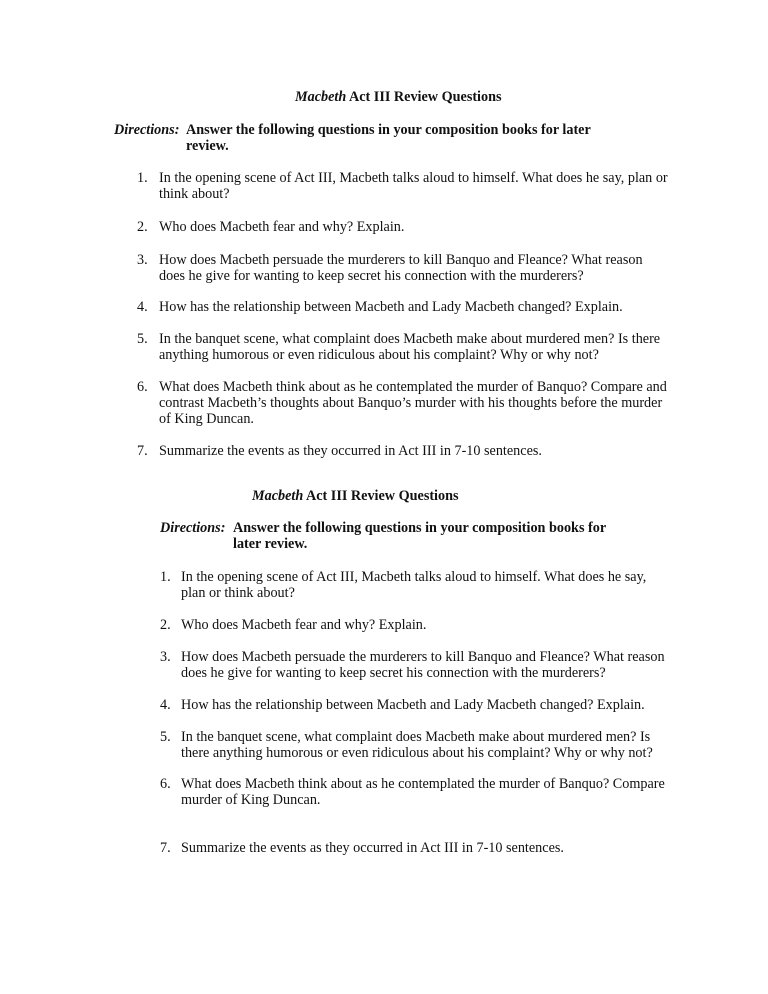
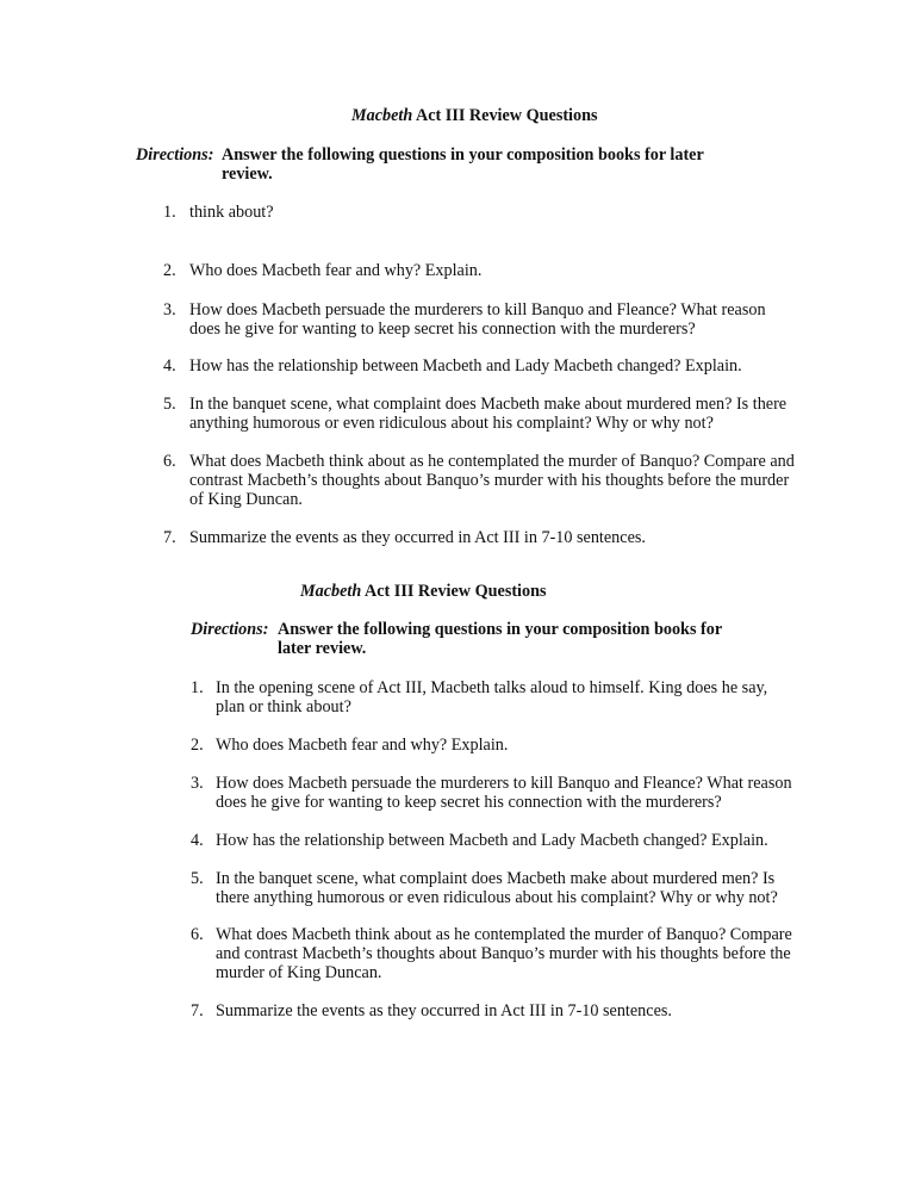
  Macbeth Act III Review Questions
  Directions:
  Answer the following questions in your composition books for later
  review.
  1.
- In the opening scene of Act III, Macbeth talks aloud to himself. What does he say, plan or
  think about?
  2.
  Who does Macbeth fear and why? Explain.
  3.
  How does Macbeth persuade the murderers to kill Banquo and Fleance? What reason
  does he give for wanting to keep secret his connection with the murderers?
  4.
  How has the relationship between Macbeth and Lady Macbeth changed? Explain.
  5.
  In the banquet scene, what complaint does Macbeth make about murdered men? Is there
  anything humorous or even ridiculous about his complaint? Why or why not?
  6.
  What does Macbeth think about as he contemplated the murder of Banquo? Compare and
  contrast Macbeth’s thoughts about Banquo’s murder with his thoughts before the murder
  of King Duncan.
  7.
  Summarize the events as they occurred in Act III in 7-10 sentences.
  Macbeth Act III Review Questions
  Directions:
  Answer the following questions in your composition books for
  later review.
  1.
- In the opening scene of Act III, Macbeth talks aloud to himself. What does he say,
+ In the opening scene of Act III, Macbeth talks aloud to himself. King does he say,
  plan or think about?
  2.
  Who does Macbeth fear and why? Explain.
  3.
  How does Macbeth persuade the murderers to kill Banquo and Fleance? What reason
  does he give for wanting to keep secret his connection with the murderers?
  4.
  How has the relationship between Macbeth and Lady Macbeth changed? Explain.
  5.
  In the banquet scene, what complaint does Macbeth make about murdered men? Is
  there anything humorous or even ridiculous about his complaint? Why or why not?
  6.
  What does Macbeth think about as he contemplated the murder of Banquo? Compare
+ and contrast Macbeth’s thoughts about Banquo’s murder with his thoughts before the
  murder of King Duncan.
  7.
  Summarize the events as they occurred in Act III in 7-10 sentences.
